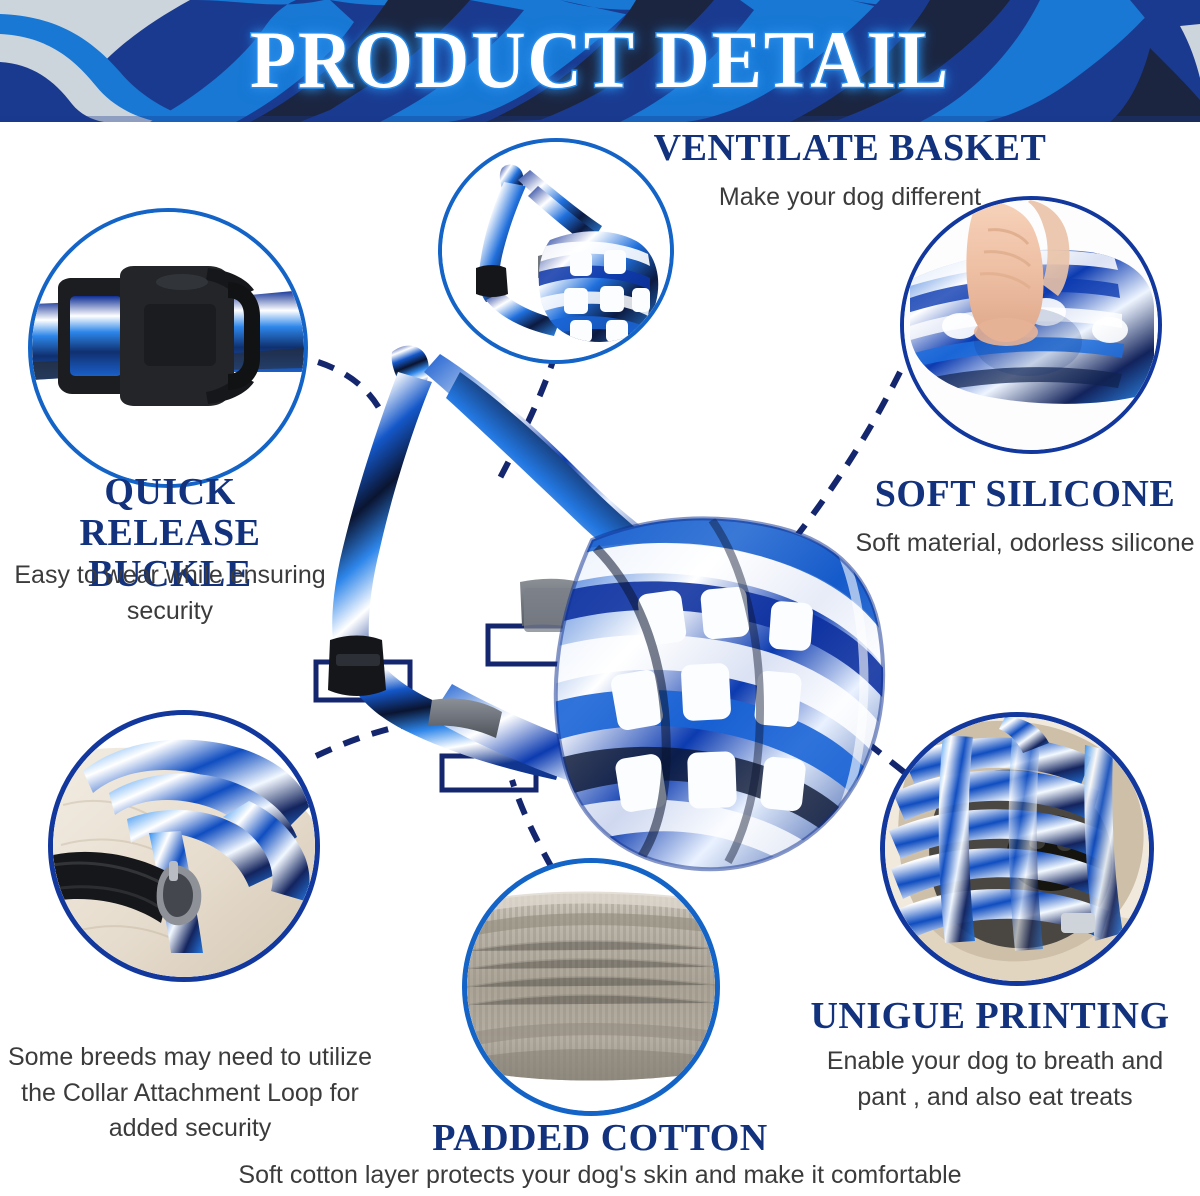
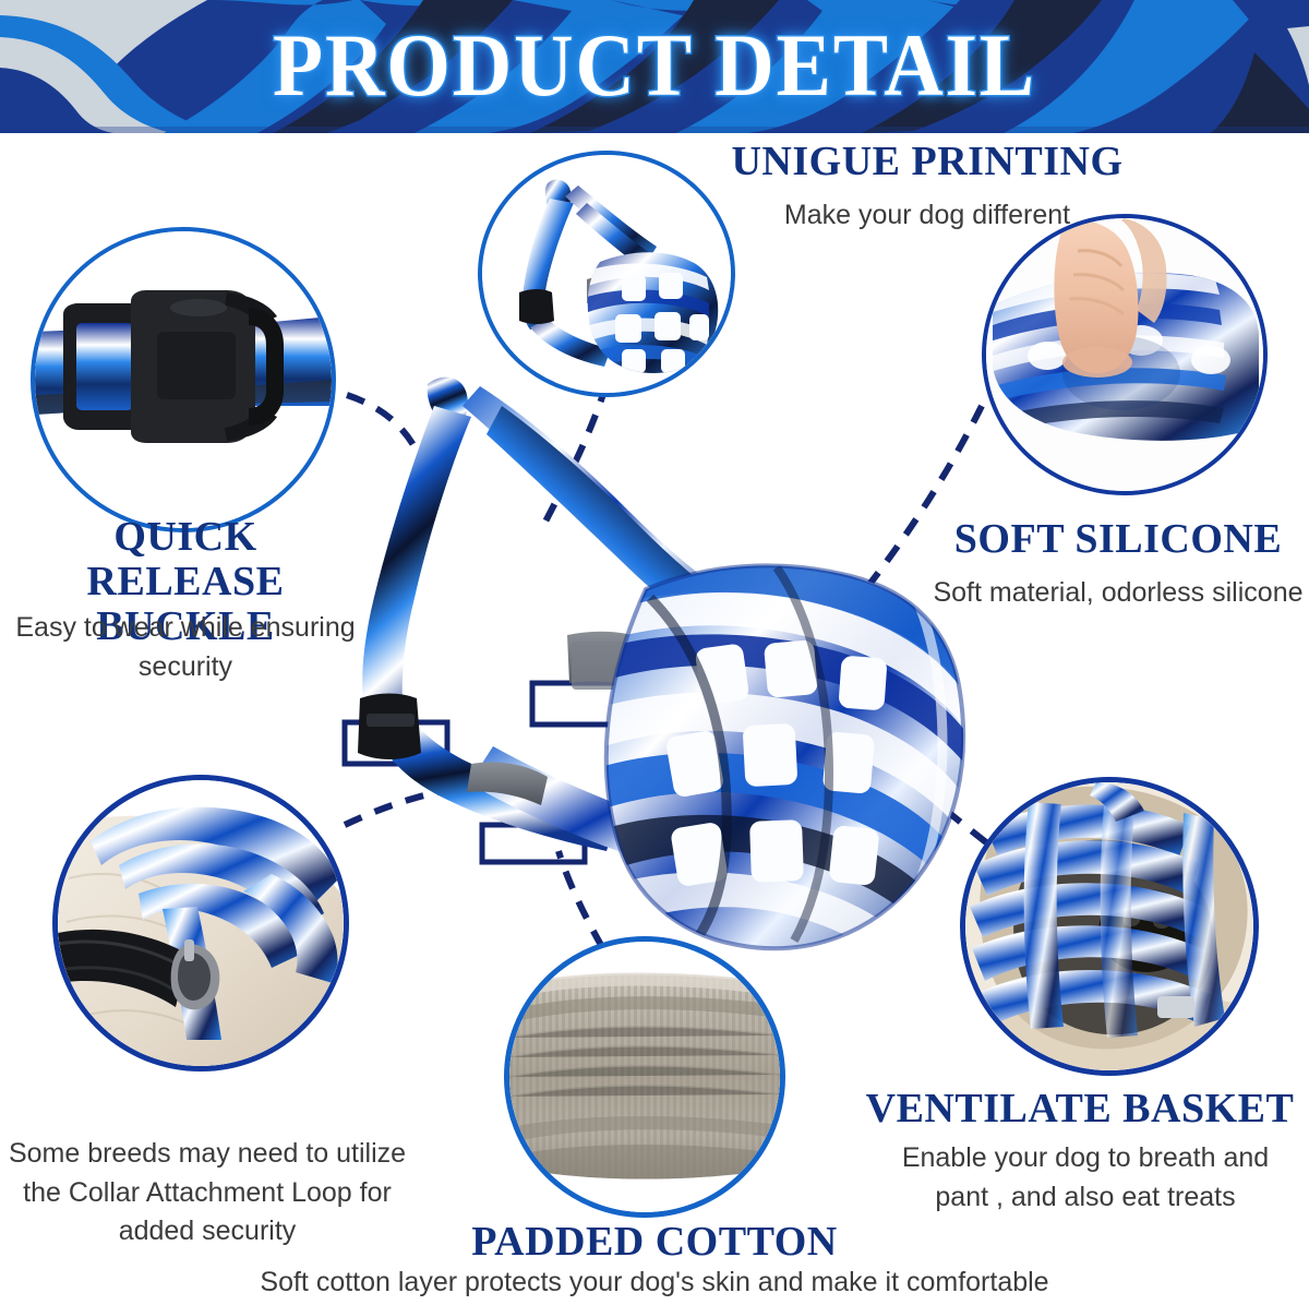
  PRODUCT DETAIL
- VENTILATE BASKET
+ UNIGUE PRINTING
  Make your dog different
  QUICK
  RELEASE BUCKLE
  Easy to wear while ensuring
  security
  SOFT SILICONE
  Soft material, odorless silicone
  Some breeds may need to utilize
  the Collar Attachment Loop for
  added security
- UNIGUE PRINTING
+ VENTILATE BASKET
  Enable your dog to breath and
  pant , and also eat treats
  PADDED COTTON
  Soft cotton layer protects your dog's skin and make it comfortable
